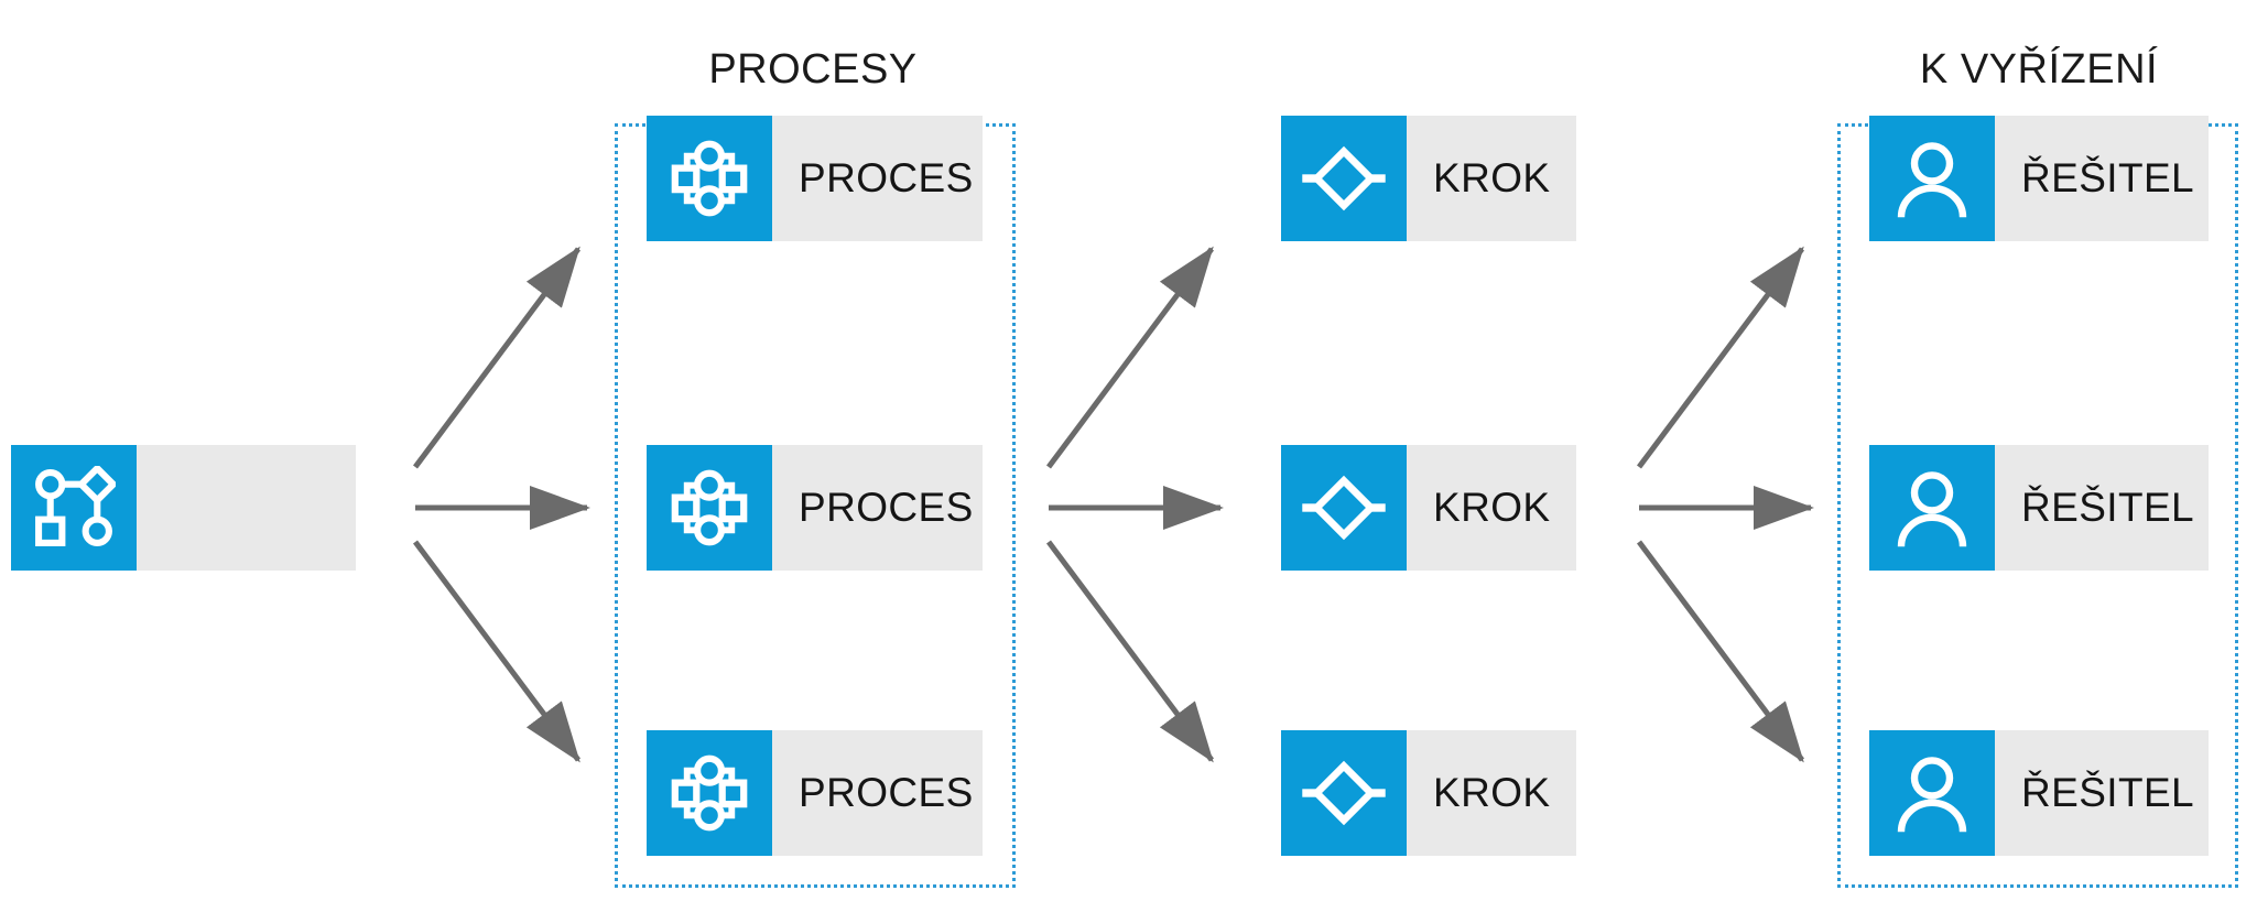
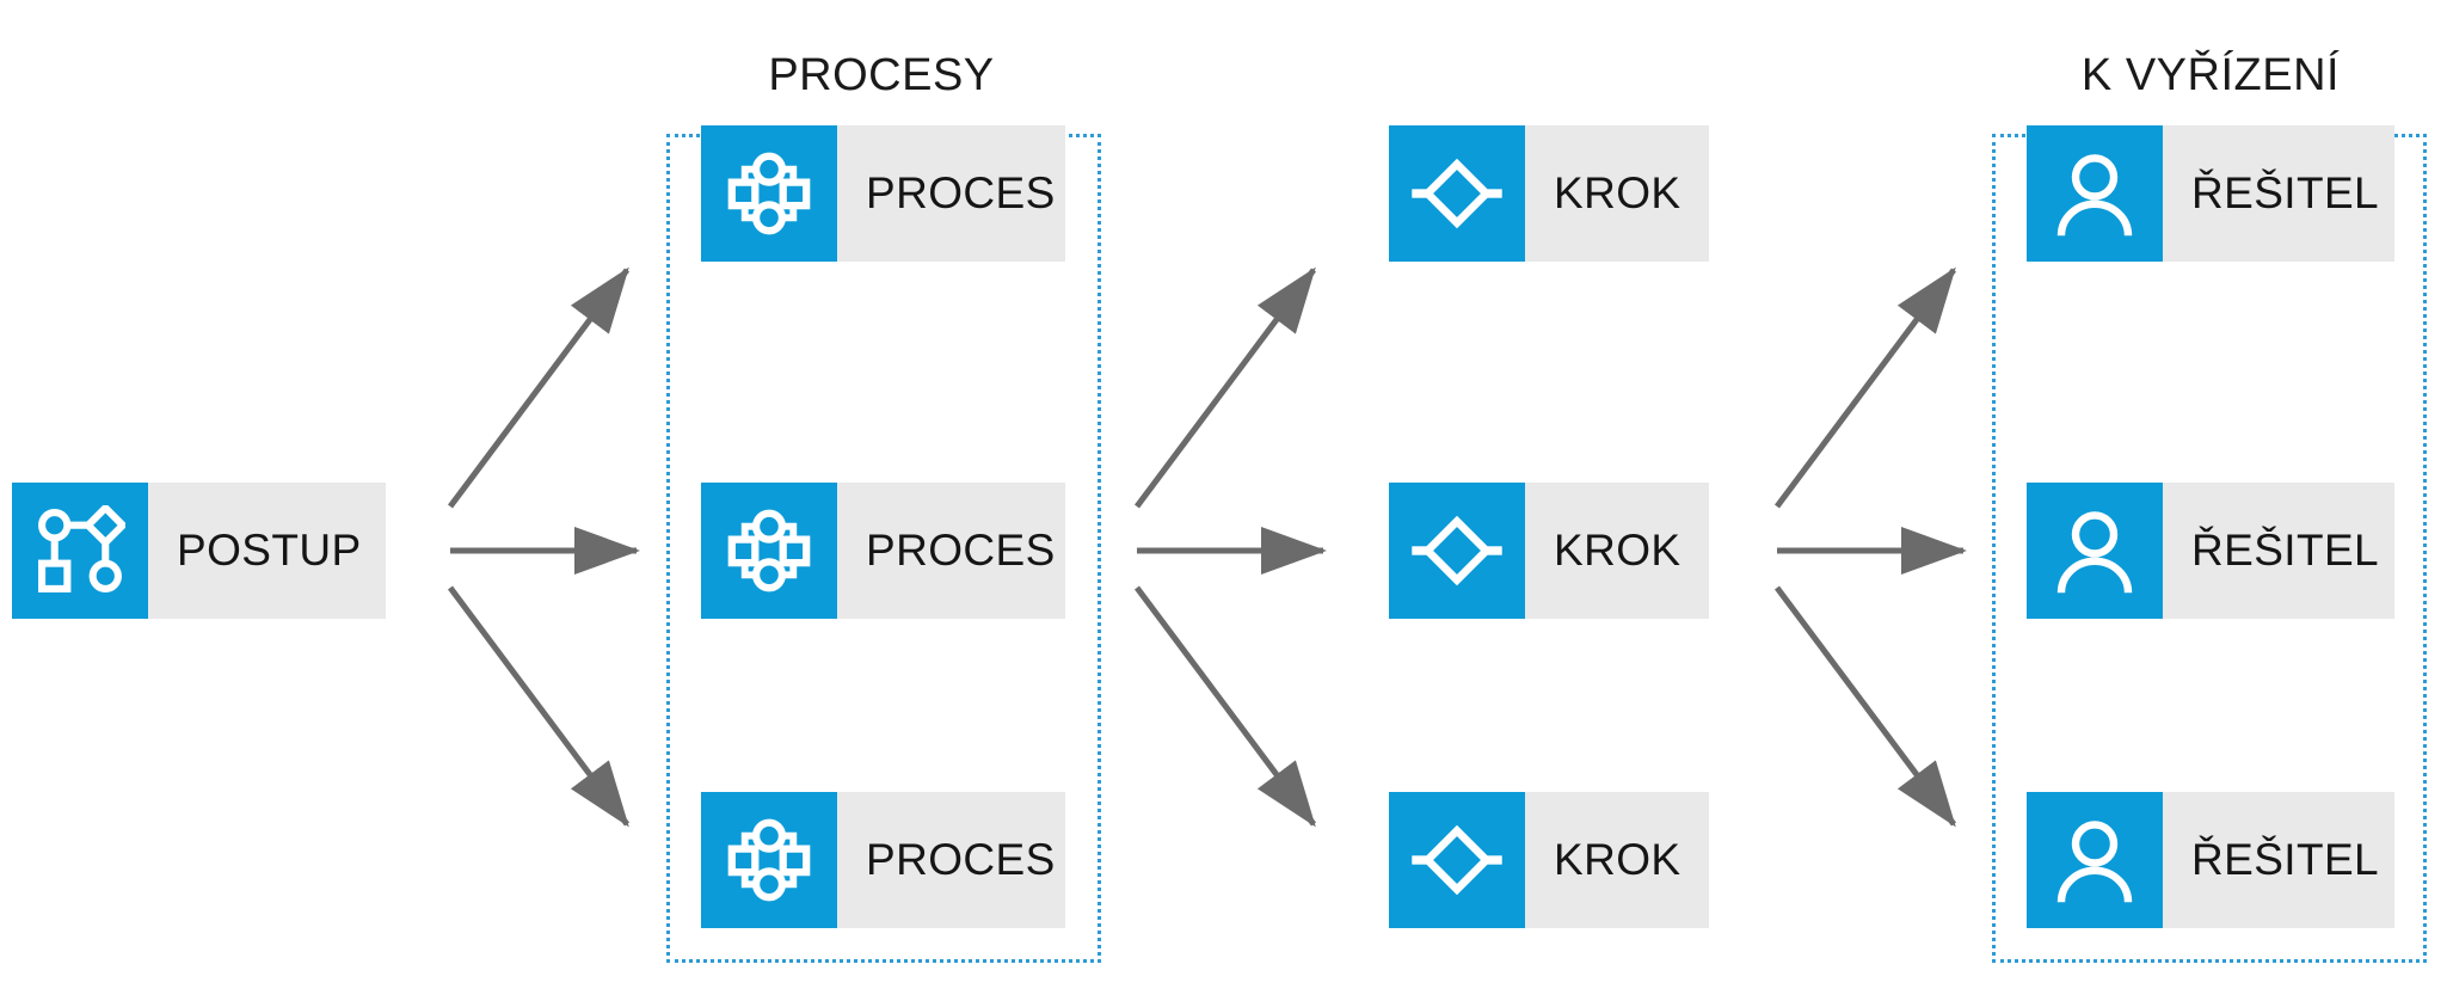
  PROCESY
  K VYŘÍZENÍ
+ POSTUP
  PROCES
  PROCES
  PROCES
  KROK
  KROK
  KROK
  ŘEŠITEL
  ŘEŠITEL
  ŘEŠITEL
